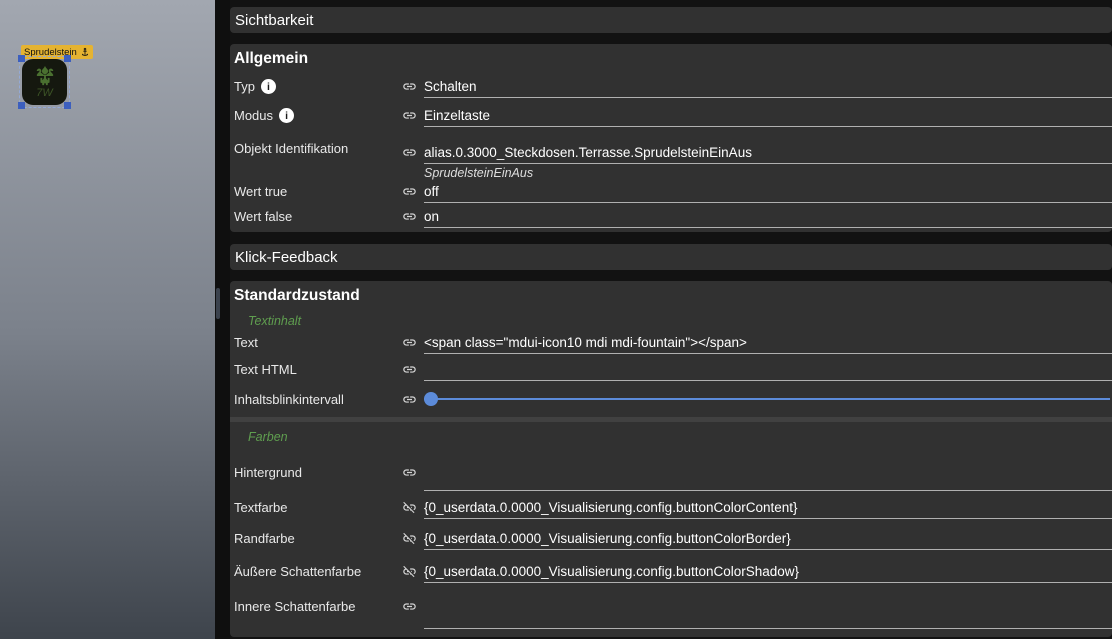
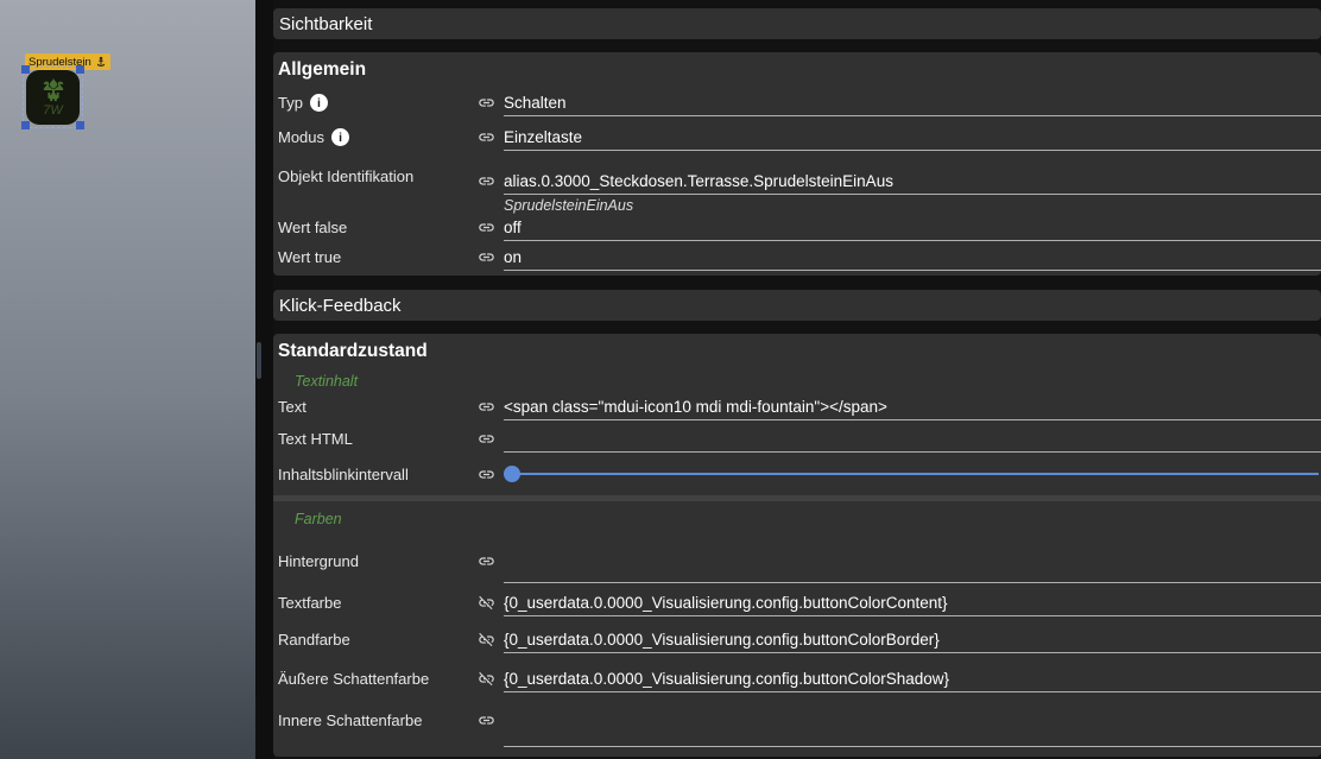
  Sprudelstein
  7W
  Sichtbarkeit
  Allgemein
  Typ
  i
  Schalten
  Modus
  i
  Einzeltaste
  Objekt Identifikation
  alias.0.3000_Steckdosen.Terrasse.SprudelsteinEinAus
  SprudelsteinEinAus
- Wert true
+ Wert false
  off
- Wert false
+ Wert true
  on
  Klick-Feedback
  Standardzustand
  Textinhalt
  Text
  <span class="mdui-icon10 mdi mdi-fountain"></span>
  Text HTML
  Inhaltsblinkintervall
  Farben
  Hintergrund
  Textfarbe
  {0_userdata.0.0000_Visualisierung.config.buttonColorContent}
  Randfarbe
  {0_userdata.0.0000_Visualisierung.config.buttonColorBorder}
  Äußere Schattenfarbe
  {0_userdata.0.0000_Visualisierung.config.buttonColorShadow}
  Innere Schattenfarbe
